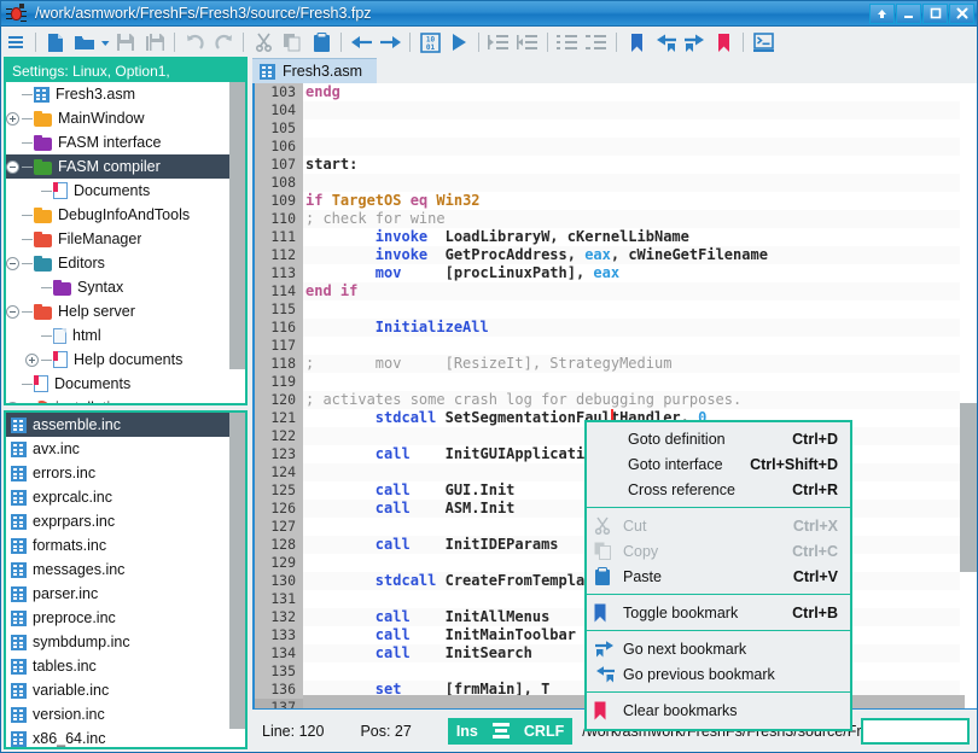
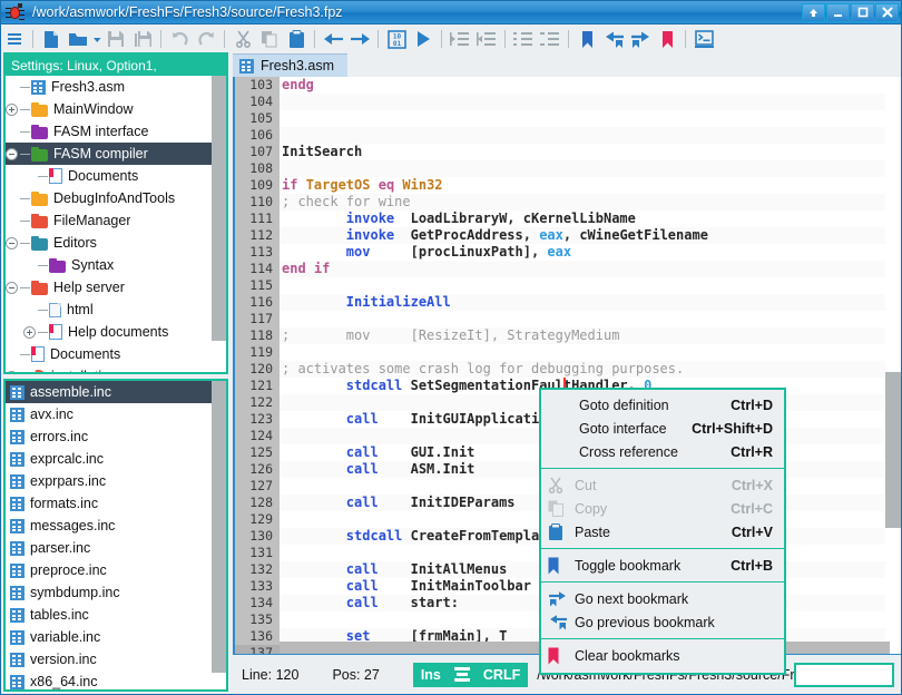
  /work/asmwork/FreshFs/Fresh3/source/Fresh3.fpz
  Settings: Linux, Option1,
  Fresh3.asm
  MainWindow
  FASM interface
  FASM compiler
  Documents
  DebugInfoAndTools
  FileManager
  Editors
  Syntax
  Help server
  html
  Help documents
  Documents
  assemble.inc
  avx.inc
  errors.inc
  exprcalc.inc
  exprpars.inc
  formats.inc
  messages.inc
  parser.inc
  preproce.inc
  symbdump.inc
  tables.inc
  variable.inc
  version.inc
  x86_64.inc
  Fresh3.asm
  103
  104
  105
  106
  107
  108
  109
  110
  111
  112
  113
  114
  115
  116
  117
  118
  119
  120
  121
  122
  123
  124
  125
  126
  127
  128
  129
  130
  131
  132
  133
  134
  135
  136
  137
  endg
- start:
+ InitSearch
  if TargetOS eq Win32
  ; check for wine
  invoke LoadLibraryW, cKernelLibName
  invoke GetProcAddress, eax, cWineGetFilename
  mov [procLinuxPath], eax
  end if
  InitializeAll
  ; mov [ResizeIt], StrategyMedium
  ; activates some crash log for debugging purposes.
  stdcall SetSegmentationFaultHandler, 0
  call InitGUIApplicati
  call GUI.Init
  call ASM.Init
  call InitIDEParams
  stdcall CreateFromTempla
  call InitAllMenus
  call InitMainToolbar
- call InitSearch
+ call start:
  set [frmMain], T
  Line: 120
  Pos: 27
  Ins
  CRLF
  Goto definition
  Ctrl+D
  Goto interface
  Ctrl+Shift+D
  Cross reference
  Ctrl+R
  Cut
  Ctrl+X
  Copy
  Ctrl+C
  Paste
  Ctrl+V
  Toggle bookmark
  Ctrl+B
  Go next bookmark
  Go previous bookmark
  Clear bookmarks
